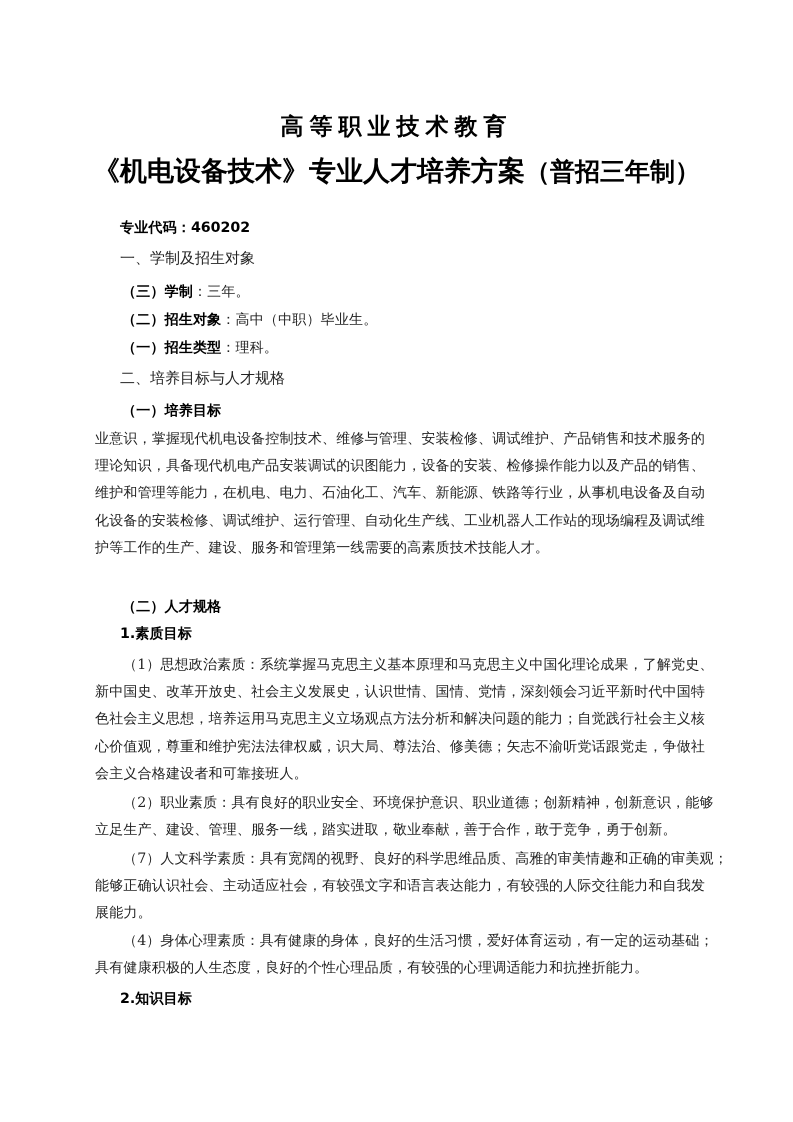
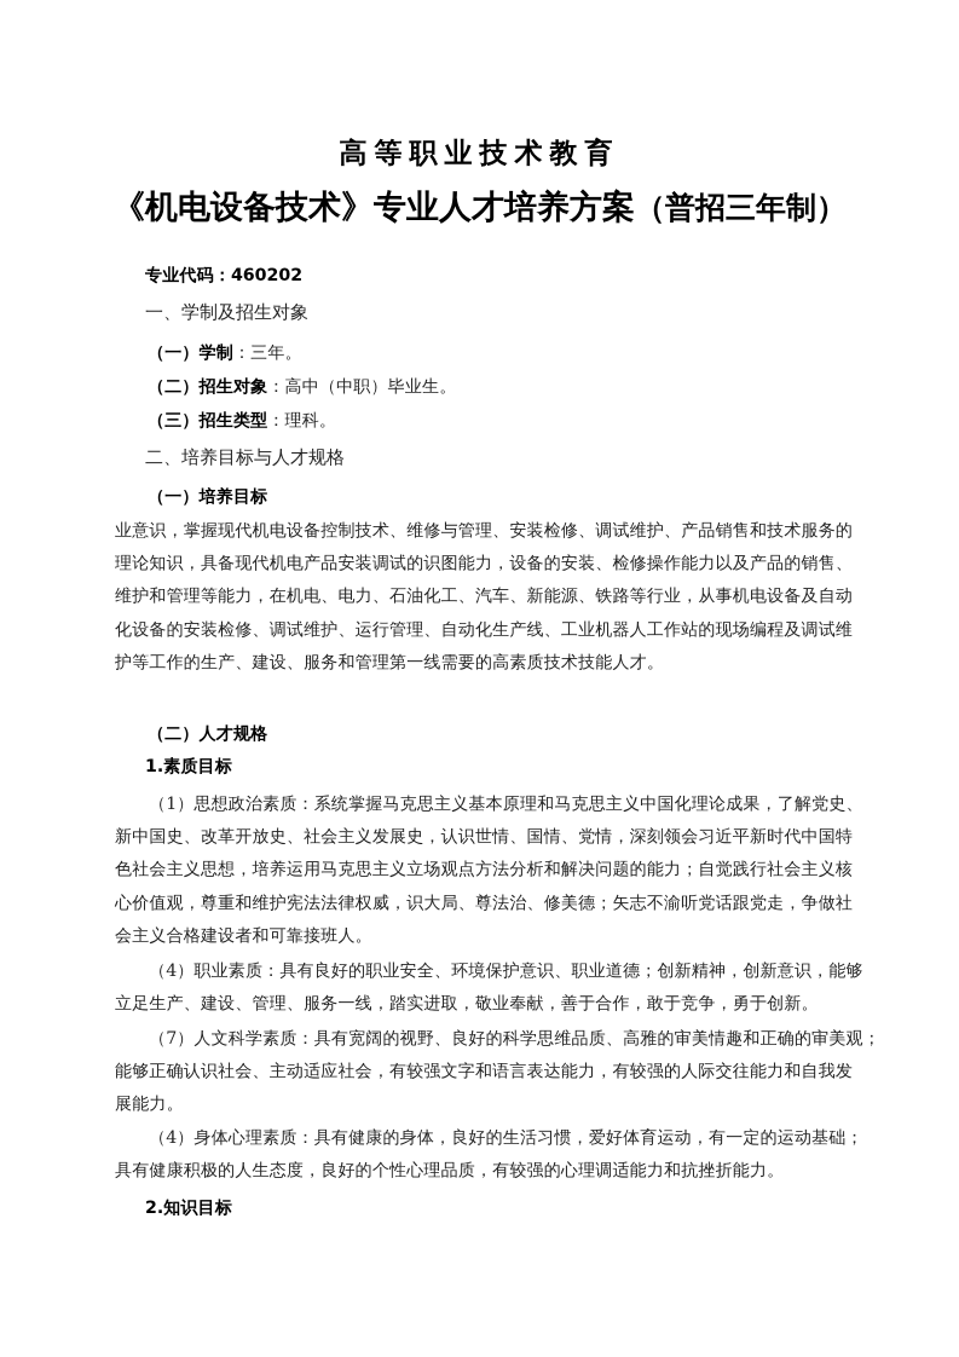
  高等职业技术教育
  《机电设备技术》专业人才培养方案（普招三年制）
  专业代码：460202
  一、学制及招生对象
- （三）学制：三年。
+ （一）学制：三年。
  （二）招生对象：高中（中职）毕业生。
- （一）招生类型：理科。
+ （三）招生类型：理科。
  二、培养目标与人才规格
  （一）培养目标
  业意识，掌握现代机电设备控制技术、维修与管理、安装检修、调试维护、产品销售和技术服务的
  理论知识，具备现代机电产品安装调试的识图能力，设备的安装、检修操作能力以及产品的销售、
  维护和管理等能力，在机电、电力、石油化工、汽车、新能源、铁路等行业，从事机电设备及自动
  化设备的安装检修、调试维护、运行管理、自动化生产线、工业机器人工作站的现场编程及调试维
  护等工作的生产、建设、服务和管理第一线需要的高素质技术技能人才。
  （二）人才规格
  1.素质目标
  （1）思想政治素质：系统掌握马克思主义基本原理和马克思主义中国化理论成果，了解党史、
  新中国史、改革开放史、社会主义发展史，认识世情、国情、党情，深刻领会习近平新时代中国特
  色社会主义思想，培养运用马克思主义立场观点方法分析和解决问题的能力；自觉践行社会主义核
  心价值观，尊重和维护宪法法律权威，识大局、尊法治、修美德；矢志不渝听党话跟党走，争做社
  会主义合格建设者和可靠接班人。
- （2）职业素质：具有良好的职业安全、环境保护意识、职业道德；创新精神，创新意识，能够
+ （4）职业素质：具有良好的职业安全、环境保护意识、职业道德；创新精神，创新意识，能够
  立足生产、建设、管理、服务一线，踏实进取，敬业奉献，善于合作，敢于竞争，勇于创新。
  （7）人文科学素质：具有宽阔的视野、良好的科学思维品质、高雅的审美情趣和正确的审美观；
  能够正确认识社会、主动适应社会，有较强文字和语言表达能力，有较强的人际交往能力和自我发
  展能力。
  （4）身体心理素质：具有健康的身体，良好的生活习惯，爱好体育运动，有一定的运动基础；
  具有健康积极的人生态度，良好的个性心理品质，有较强的心理调适能力和抗挫折能力。
  2.知识目标
